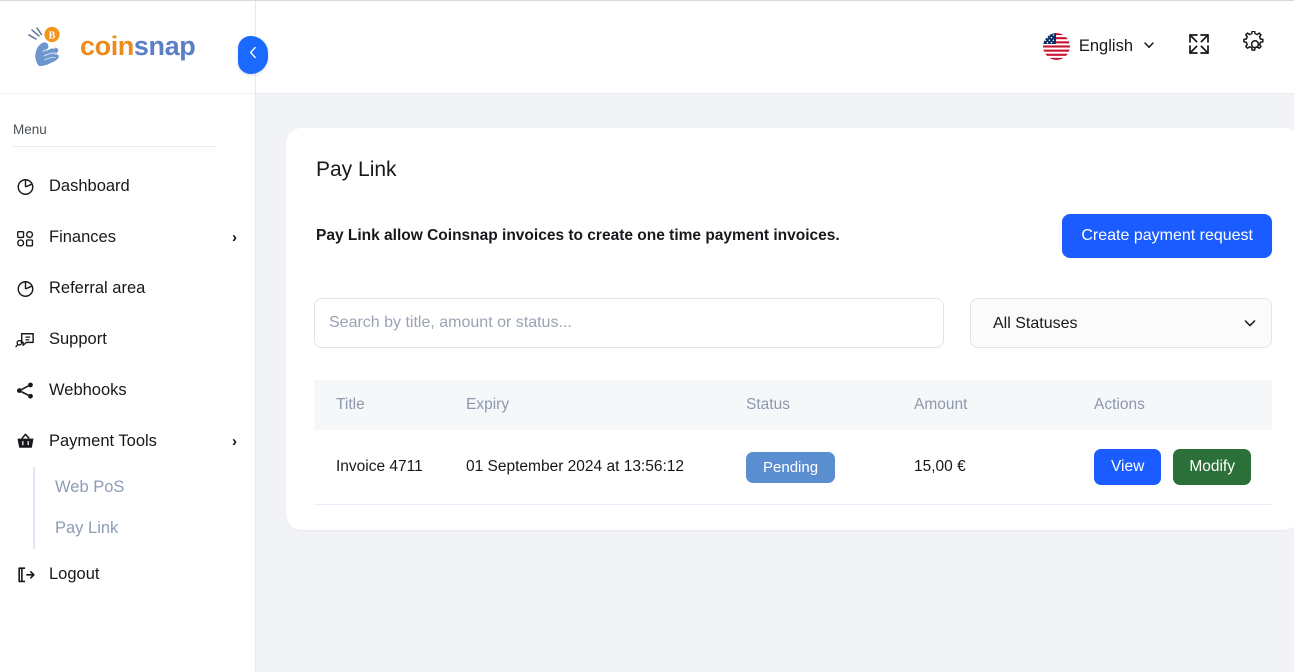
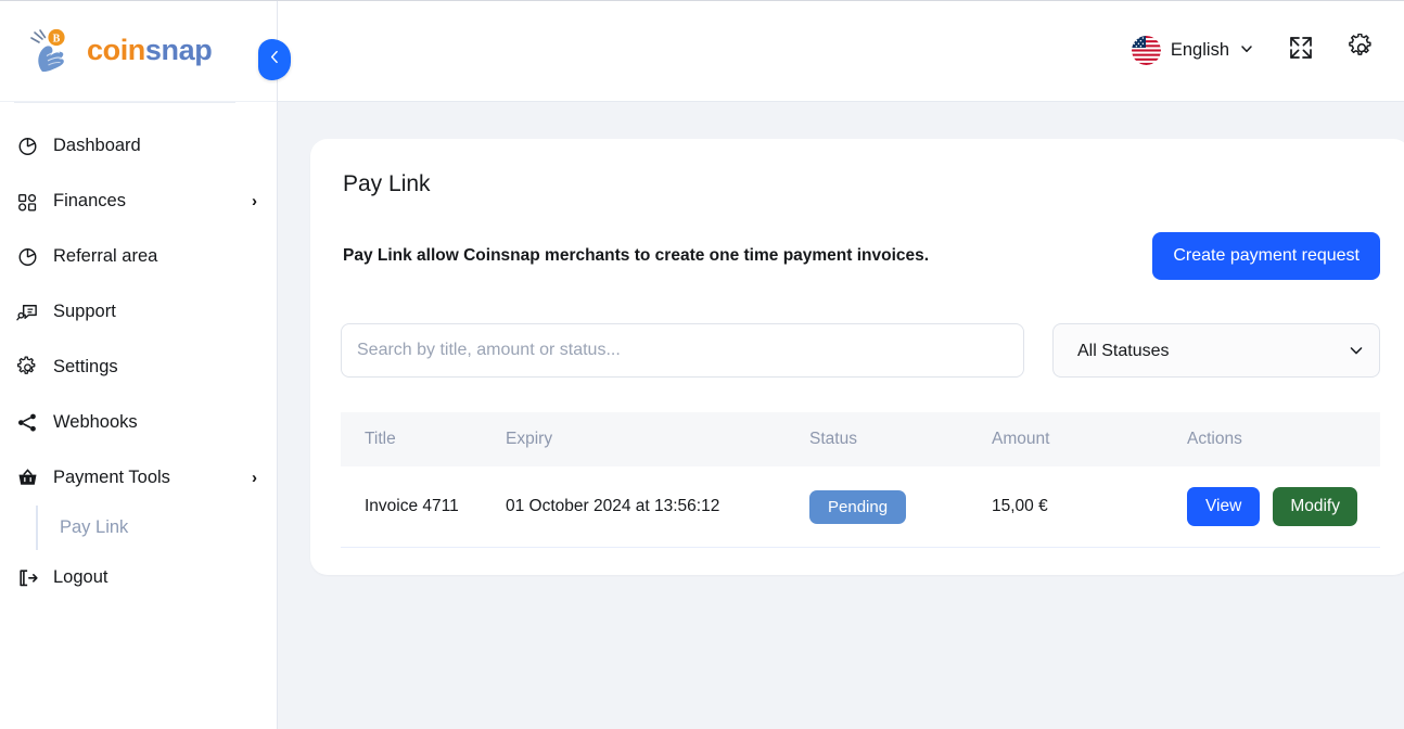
  B
  coinsnap
- Menu
  Dashboard
  Finances
  ›
  Referral area
  Support
+ Settings
  Webhooks
  Payment Tools
  ›
- Web PoS
  Pay Link
  Logout
  English
  Pay Link
- Pay Link allow Coinsnap invoices to create one time payment invoices.
+ Pay Link allow Coinsnap merchants to create one time payment invoices.
  Create payment request
  Search by title, amount or status...
  All Statuses
  Title	Expiry	Status	Amount	Actions
- Invoice 4711	01 September 2024 at 13:56:12	Pending	15,00 €	View Modify
+ Invoice 4711	01 October 2024 at 13:56:12	Pending	15,00 €	View Modify
